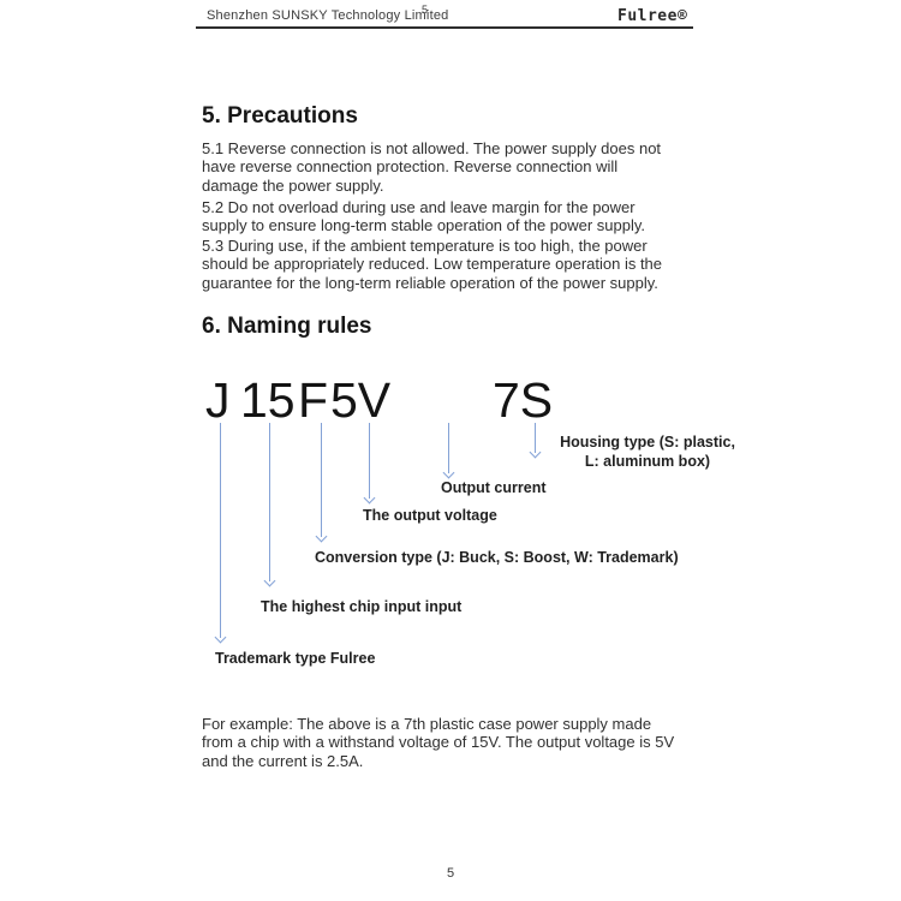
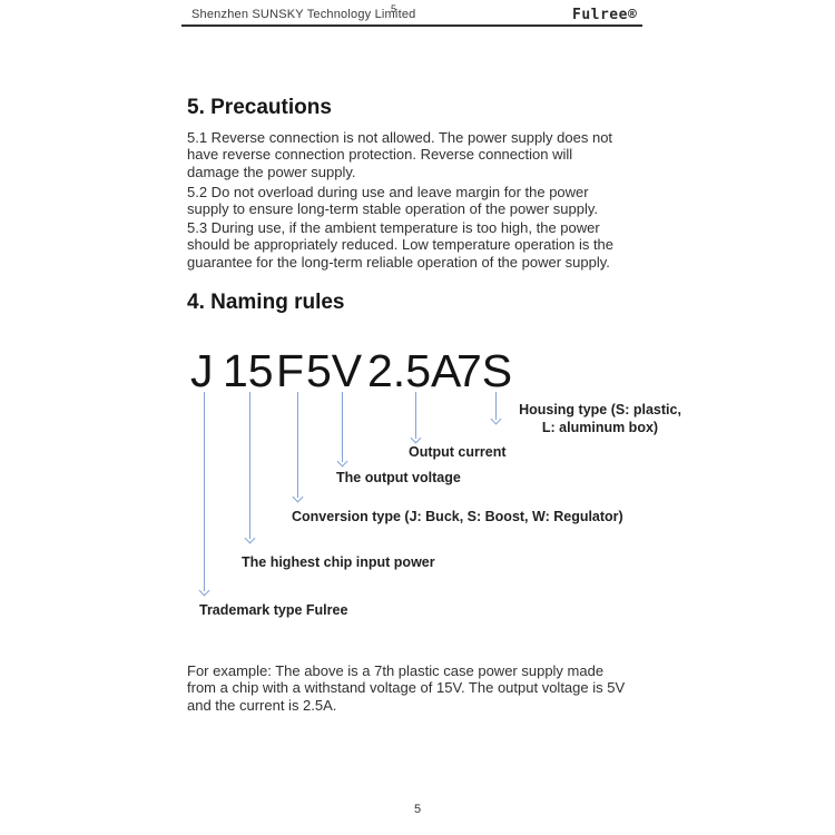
  Shenzhen SUNSKY Technology Limited
  5
  Fulree®
  5. Precautions
  5.1 Reverse connection is not allowed. The power supply does not
  have reverse connection protection. Reverse connection will
  damage the power supply.
  5.2 Do not overload during use and leave margin for the power
  supply to ensure long-term stable operation of the power supply.
  5.3 During use, if the ambient temperature is too high, the power
  should be appropriately reduced. Low temperature operation is the
  guarantee for the long-term reliable operation of the power supply.
- 6. Naming rules
+ 4. Naming rules
  J
  15
  F
  5V
+ 2.5A
  7S
  Housing type (S: plastic,
  L: aluminum box)
  Output current
  The output voltage
- Conversion type (J: Buck, S: Boost, W: Trademark)
+ Conversion type (J: Buck, S: Boost, W: Regulator)
- The highest chip input input
+ The highest chip input power
  Trademark type Fulree
  For example: The above is a 7th plastic case power supply made
  from a chip with a withstand voltage of 15V. The output voltage is 5V
  and the current is 2.5A.
  5
